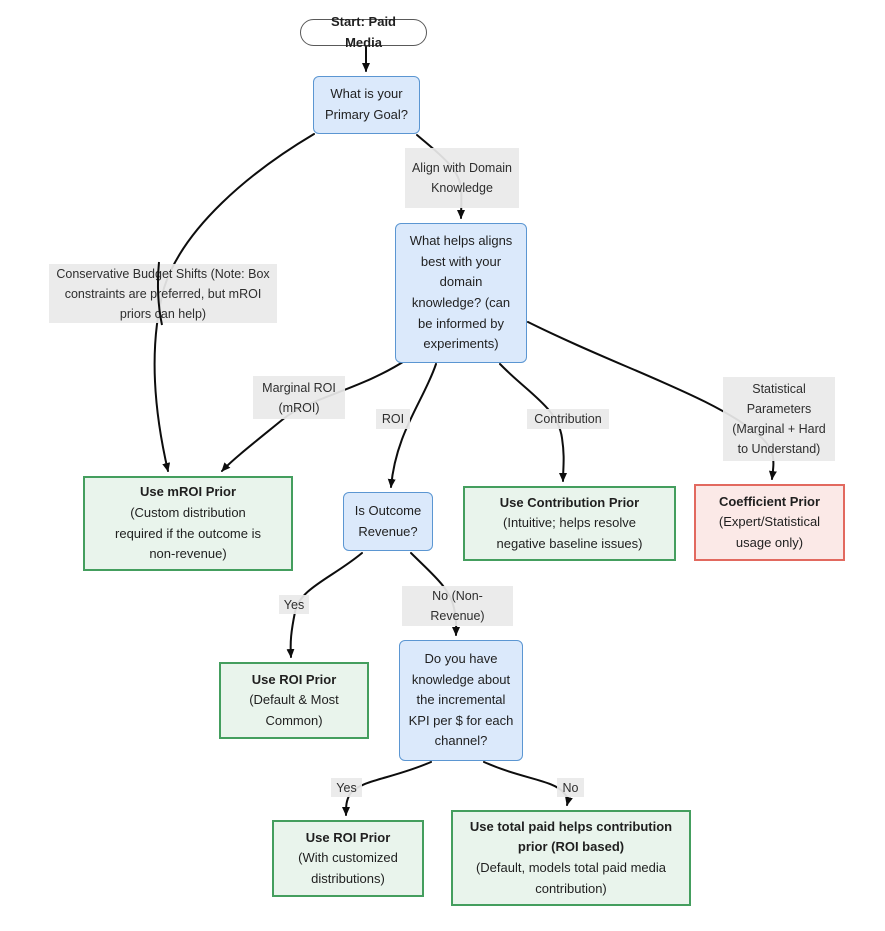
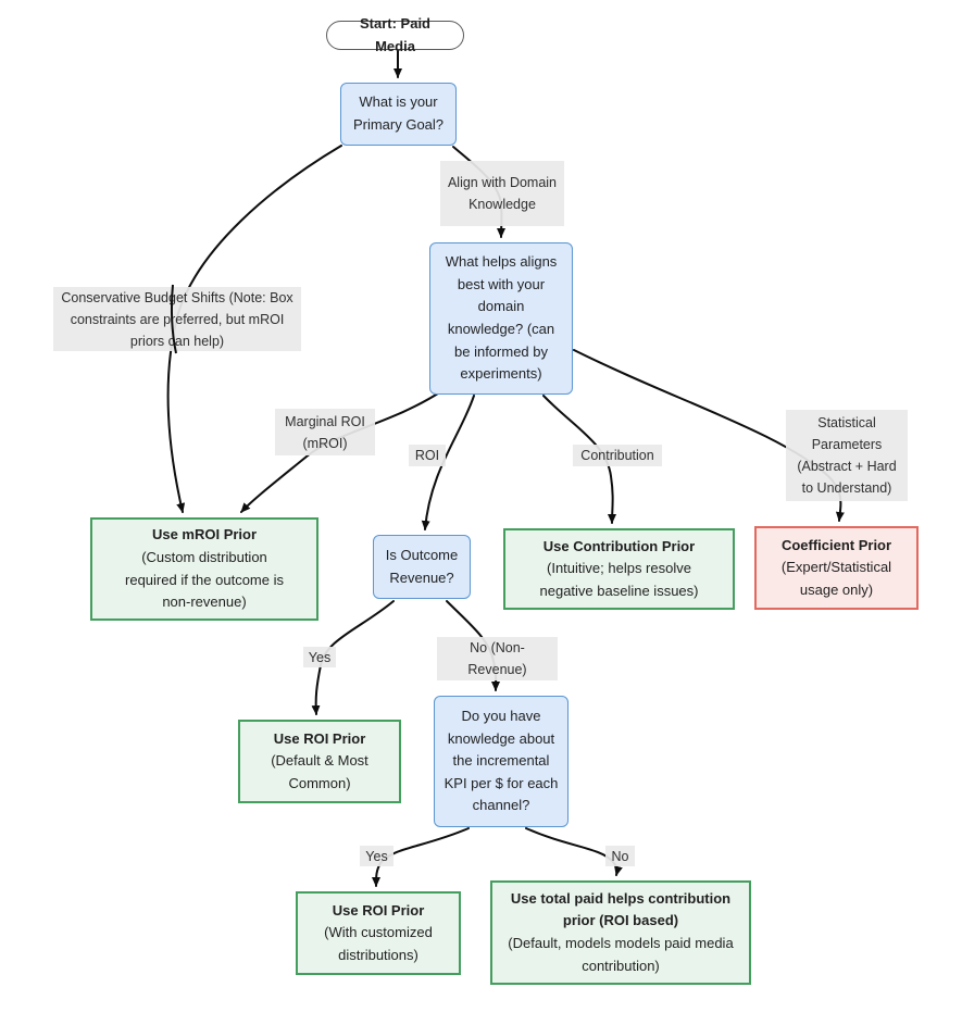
  Conservative Budet Shifts (Note: Box constraints are preferred, but mROI priors can help)
  Align with Domain Knowledge
  Marginal ROI (mROI)
  ROI
  Contribution
- Statistical Parameters (Marginal + Hard to Understand)
+ Statistical Parameters (Abstract + Hard to Understand)
  Yes
  No (Non-Revenue)
  Yes
  No
  Start: Paid Media
  What is your Primary Goal?
  What helps aligns best with your domain knowledge? (can be informed by experiments)
  Use mROI Prior
  (Custom distribution required if the outcome is non-revenue)
  Is Outcome Revenue?
  Use Contribution Prior
  (Intuitive; helps resolve negative baseline issues)
  Coefficient Prior
  (Expert/Statistical usage only)
  Use ROI Prior
  (Default & Most Common)
  Do you have knowledge about the incremental KPI per $ for each channel?
  Use ROI Prior
  (With customized distributions)
  Use total paid helps contribution prior (ROI based)
- (Default, models total paid media contribution)
+ (Default, models models paid media contribution)
